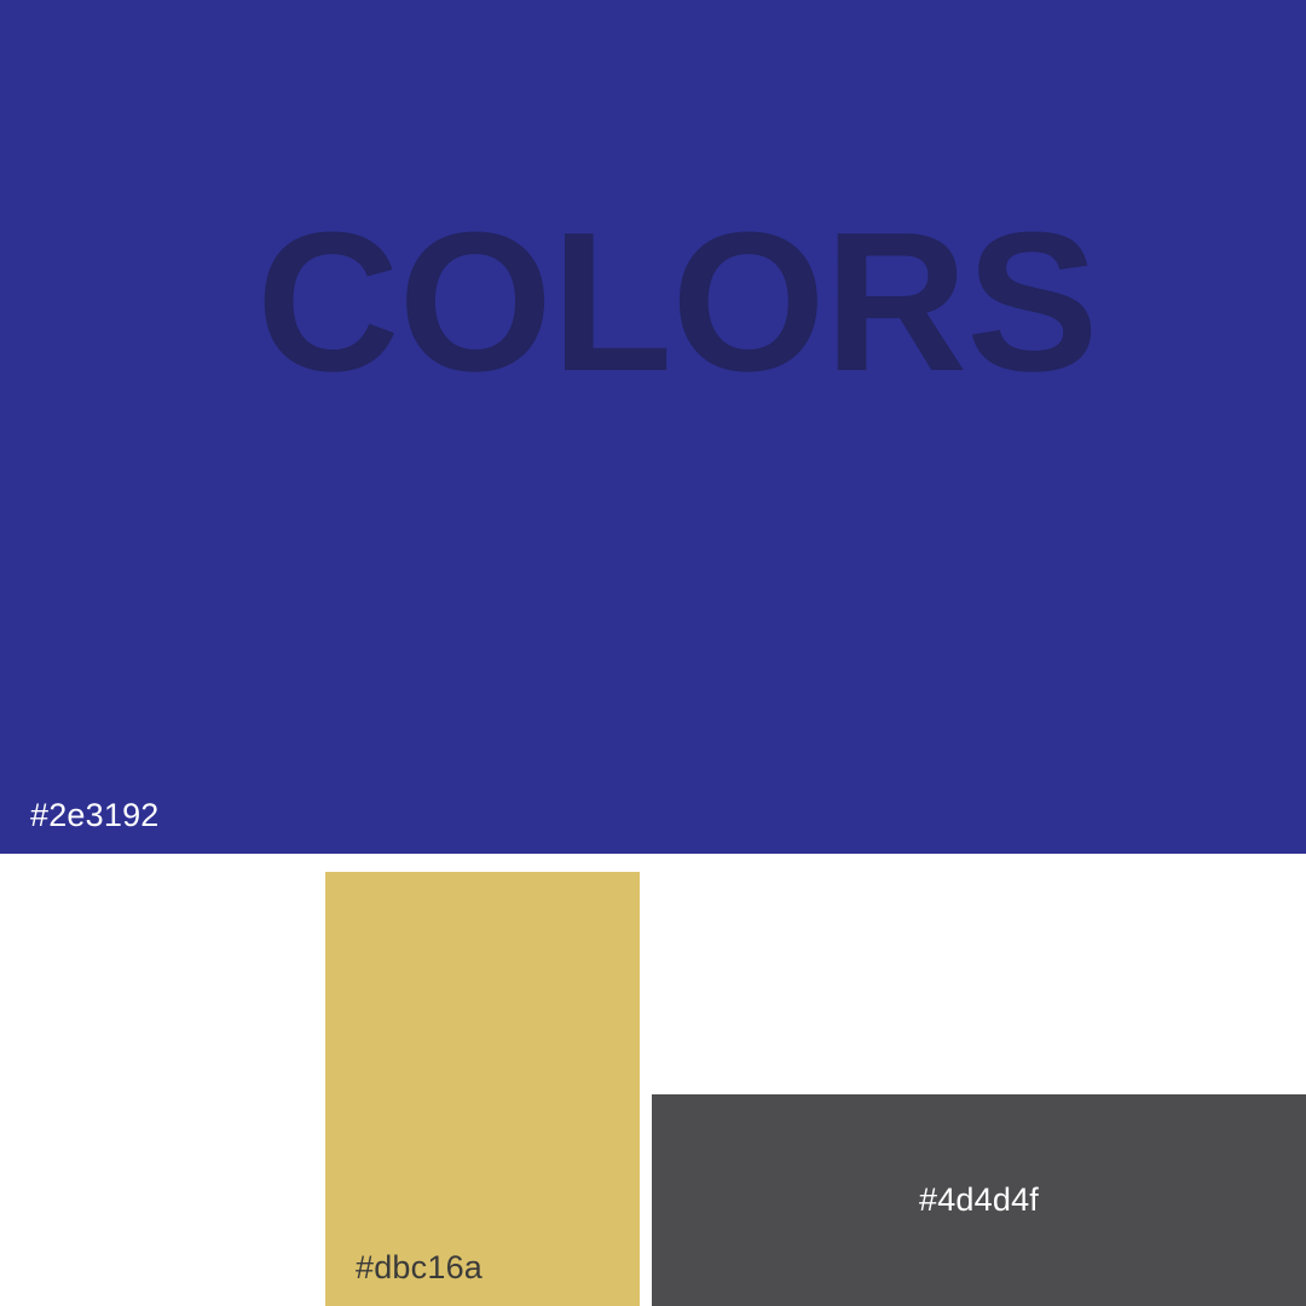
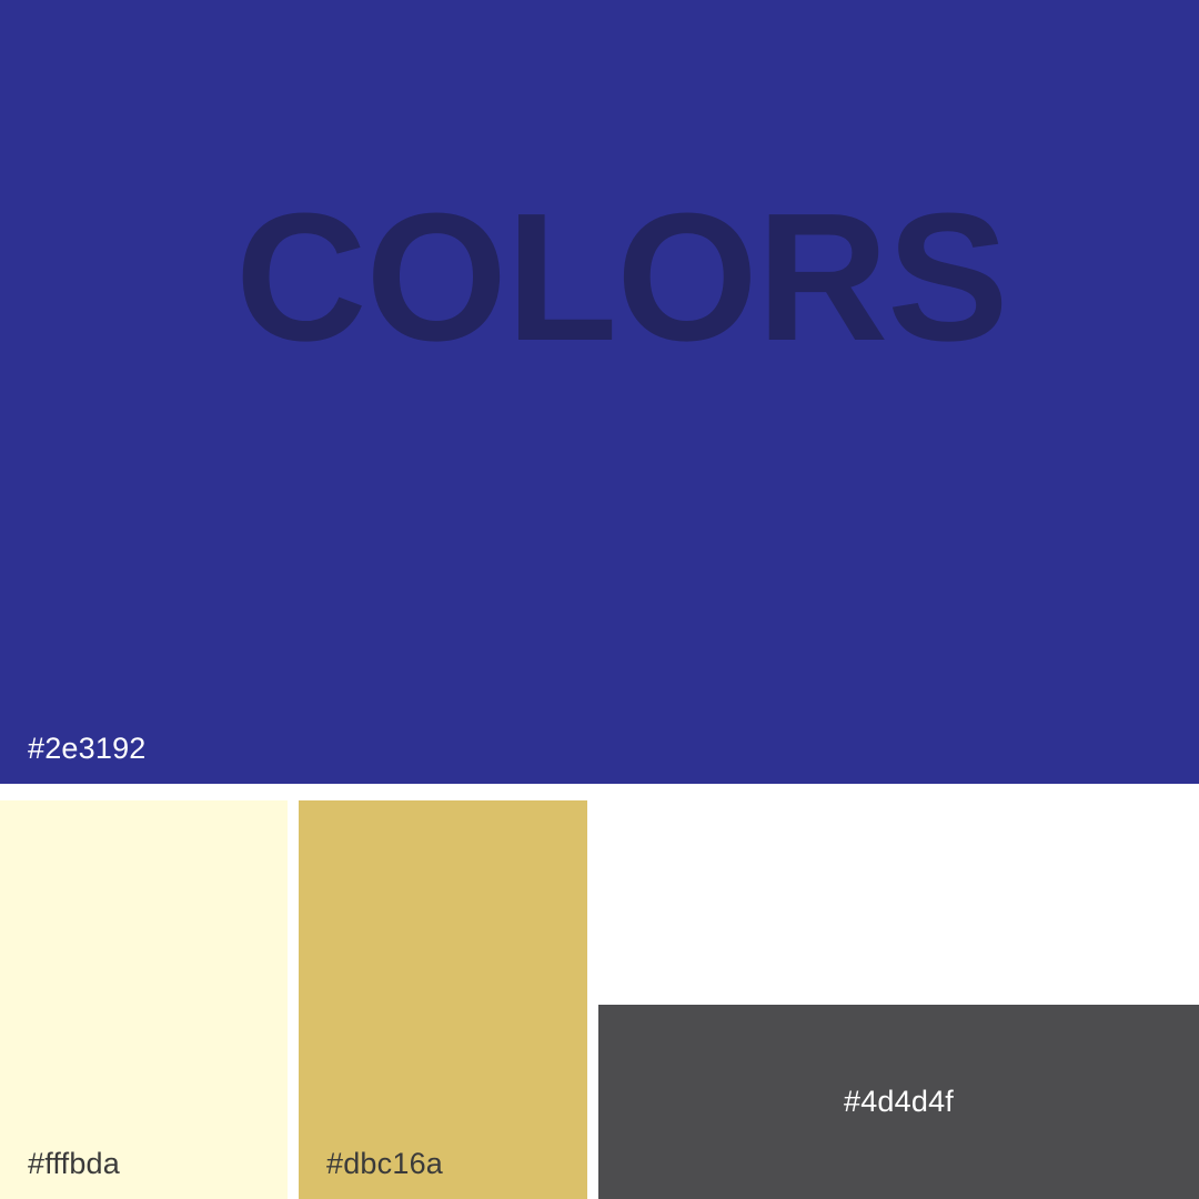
  COLORS
  #2e3192
+ #fffbda
  #dbc16a
  #4d4d4f
